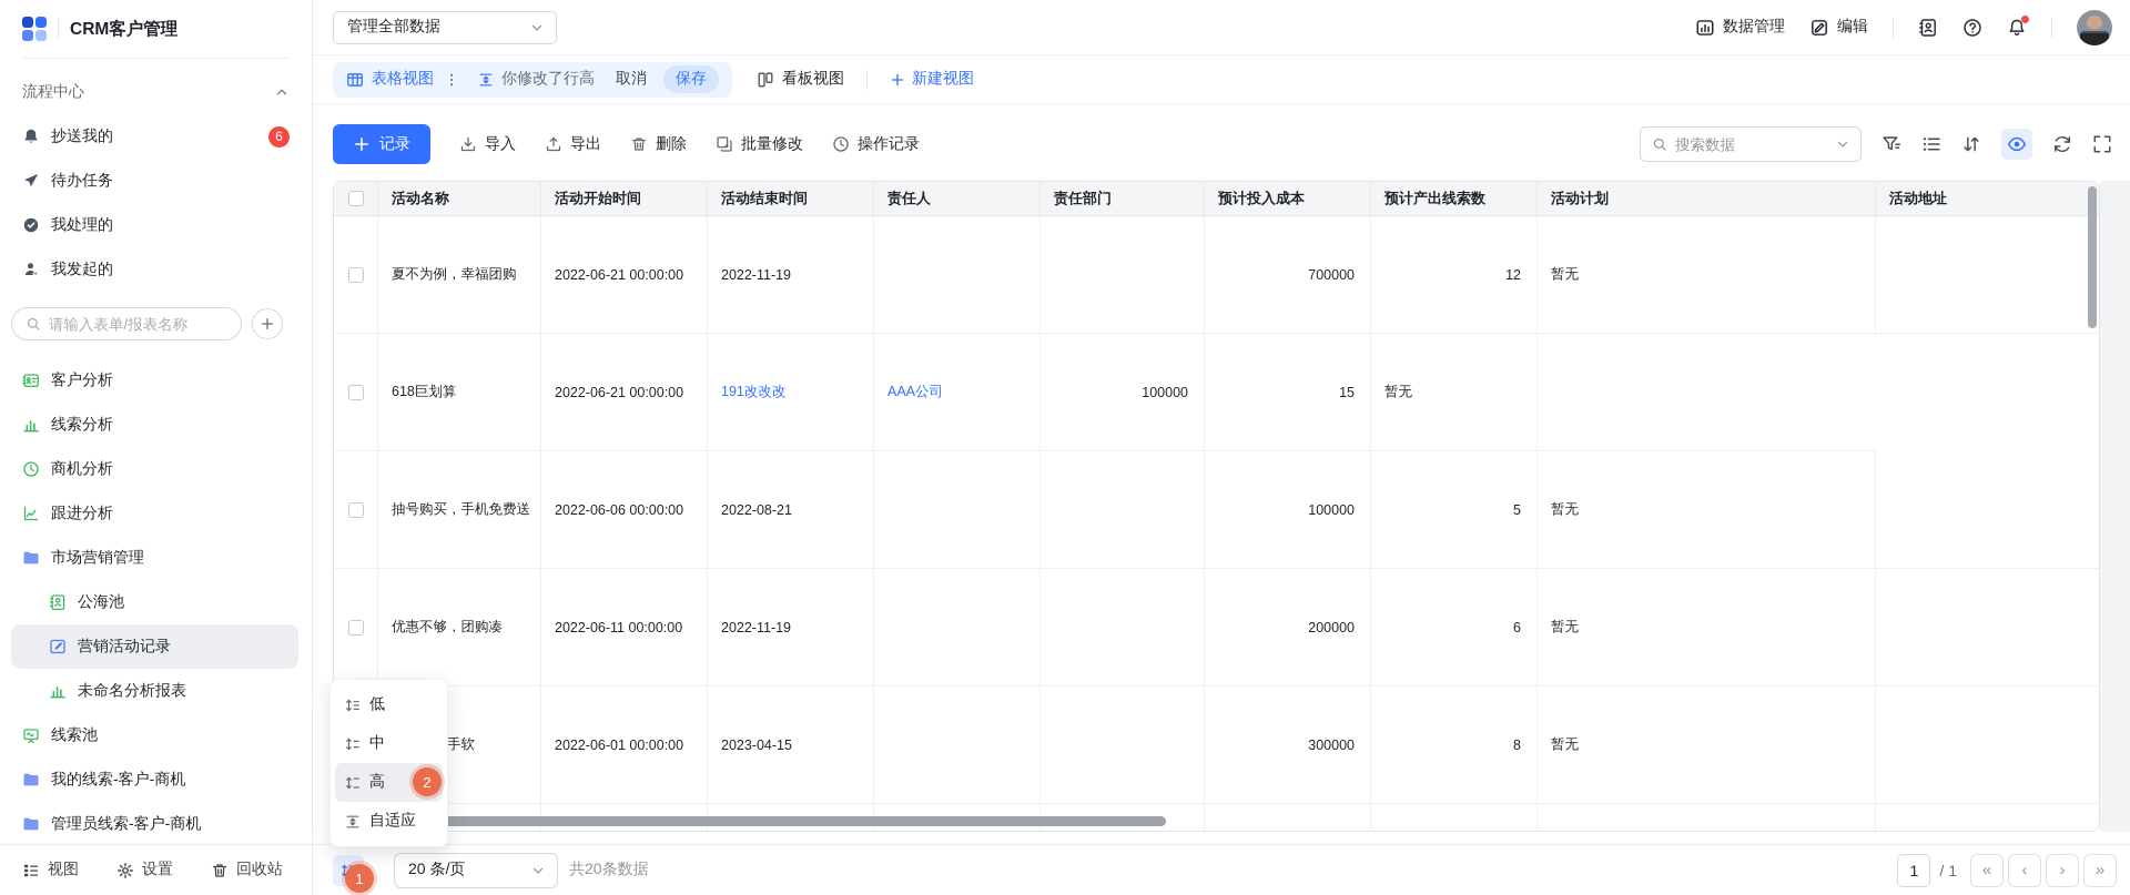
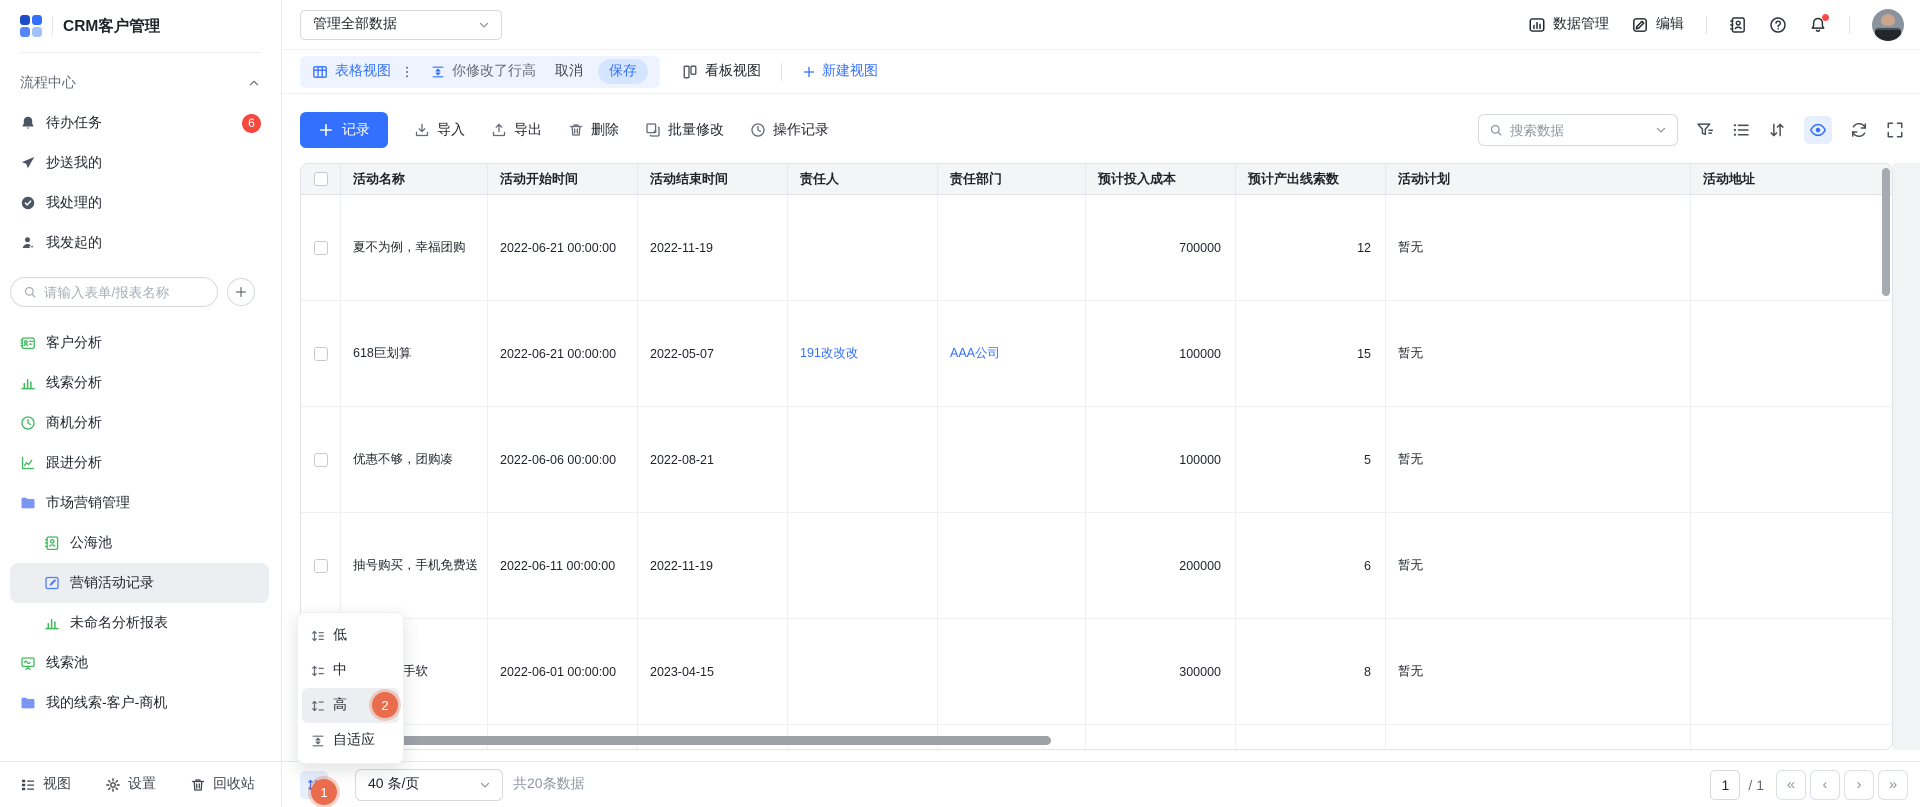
  CRM客户管理
  流程中心
- 抄送我的
+ 待办任务
  6
- 待办任务
+ 抄送我的
  我处理的
  我发起的
  请输入表单/报表名称
  客户分析
  线索分析
  商机分析
  跟进分析
  市场营销管理
  公海池
  营销活动记录
  未命名分析报表
  线索池
  我的线索-客户-商机
- 管理员线索-客户-商机
  管理全部数据
  数据管理
  编辑
  表格视图
  你修改了行高
  取消
  保存
  看板视图
  新建视图
  记录
  导入
  导出
  删除
  批量修改
  操作记录
  搜索数据
  活动名称
  活动开始时间
  活动结束时间
  责任人
  责任部门
  预计投入成本
  预计产出线索数
  活动计划
  活动地址
  夏不为例，幸福团购
  2022-06-21 00:00:00
  2022-11-19
  700000
  12
  暂无
  618巨划算
  2022-06-21 00:00:00
+ 2022-05-07
  191改改改
  AAA公司
  100000
  15
  暂无
- 抽号购买，手机免费送
+ 优惠不够，团购凑
  2022-06-06 00:00:00
  2022-08-21
  100000
  5
  暂无
- 优惠不够，团购凑
+ 抽号购买，手机免费送
  2022-06-11 00:00:00
  2022-11-19
  200000
  6
  暂无
  2022-06-01 00:00:00
  2023-04-15
  300000
  8
  暂无
  低
  中
  高
  2
  自适应
  视图
  设置
  回收站
- 20 条/页
+ 40 条/页
  共20条数据
  1
  / 1
  «
  ‹
  ›
  »
  1
